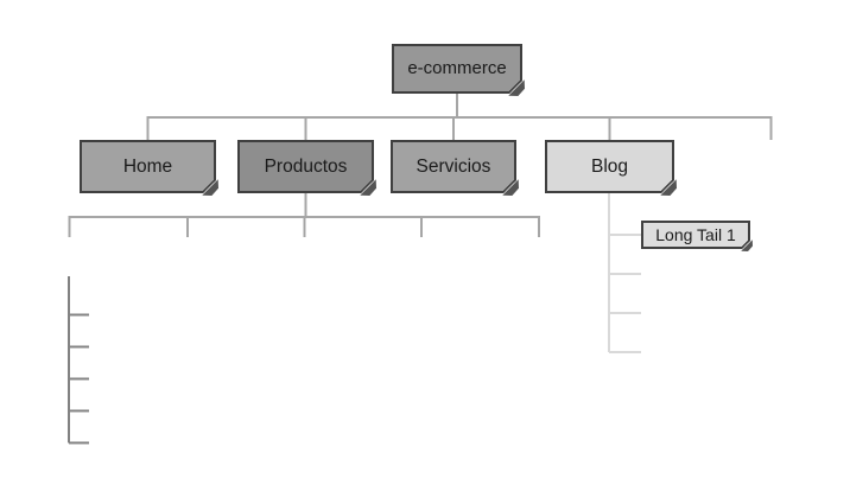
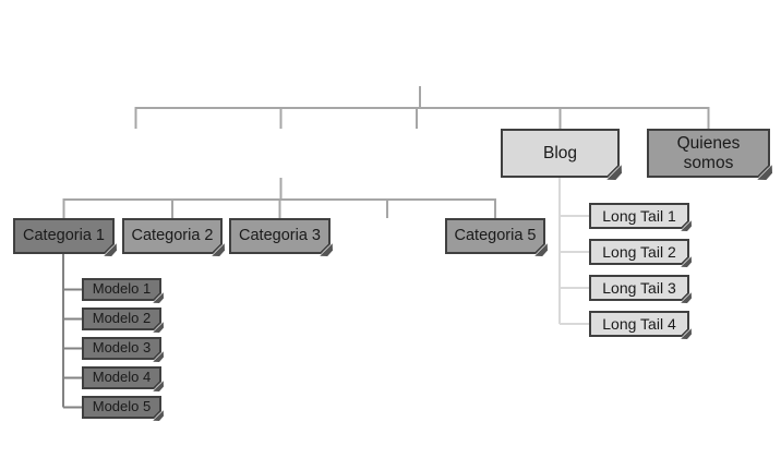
- e-commerce
- Home
- Productos
- Servicios
  Blog
+ Quienes somos
+ Categoria 1
+ Categoria 2
+ Categoria 3
+ Categoria 5
+ Modelo 1
+ Modelo 2
+ Modelo 3
+ Modelo 4
+ Modelo 5
  Long Tail 1
+ Long Tail 2
+ Long Tail 3
+ Long Tail 4
